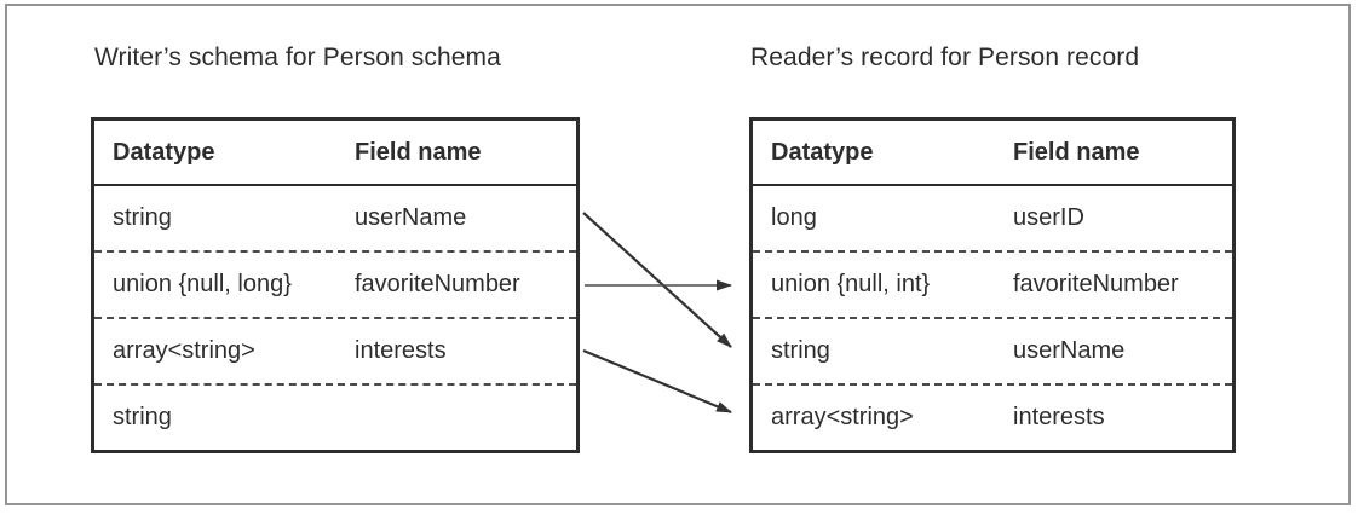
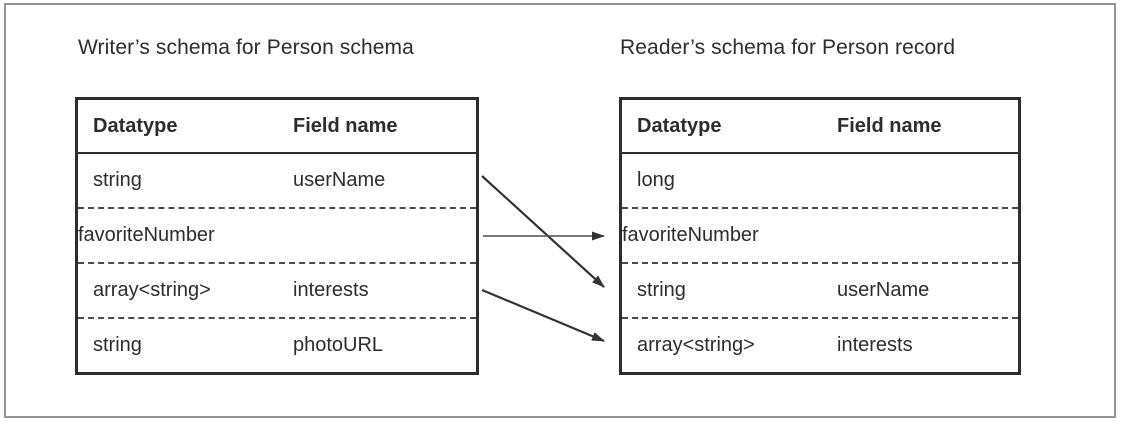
  Writer’s schema for Person schema
- Reader’s record for Person record
+ Reader’s schema for Person record
  Datatype
  Field name
  string
  userName
- union {null, long}
  favoriteNumber
  array<string>
  interests
  string
+ photoURL
  Datatype
  Field name
  long
- userID
- union {null, int}
  favoriteNumber
  string
  userName
  array<string>
  interests
